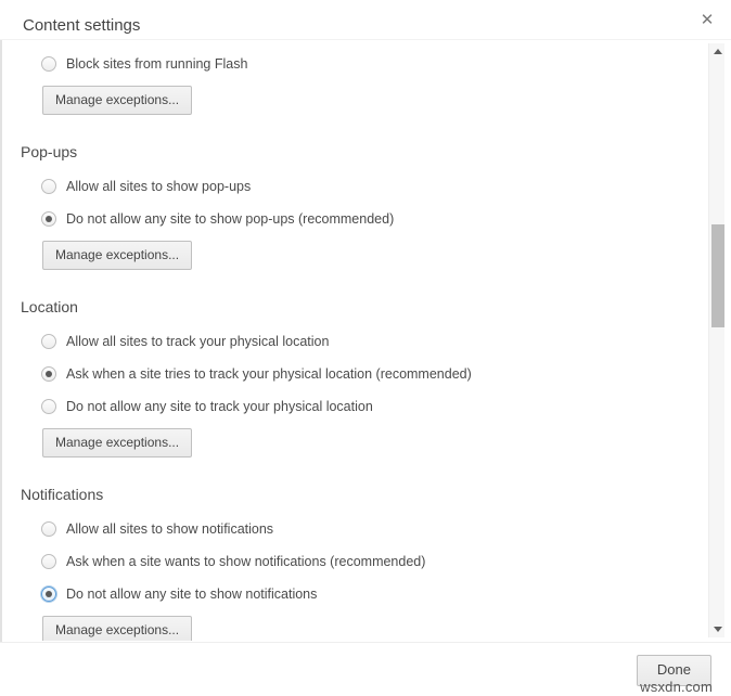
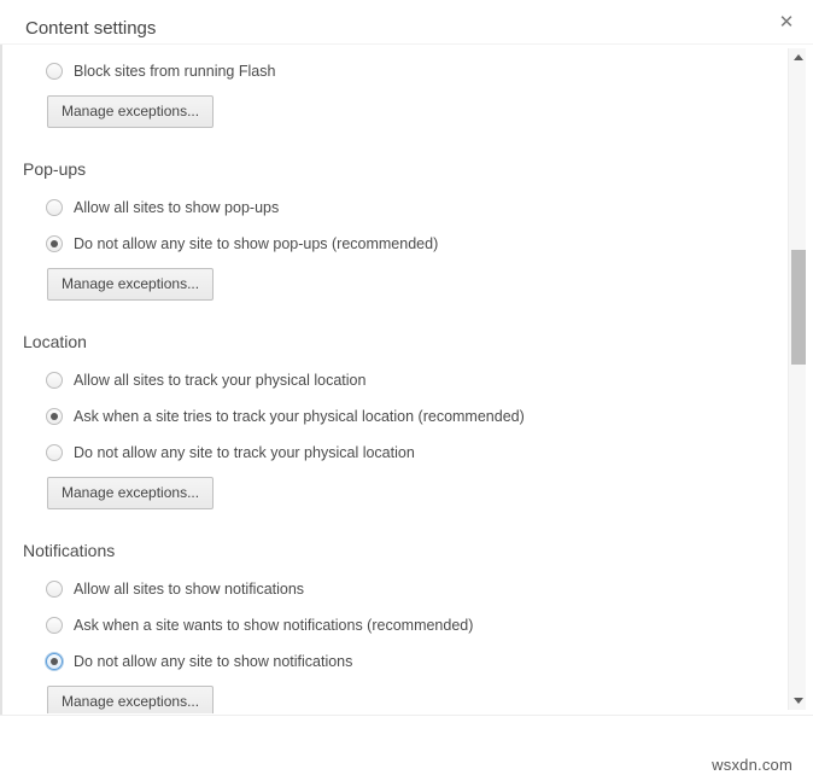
  Content settings
  ✕
  Block sites from running Flash
  Manage exceptions...
  Pop-ups
  Allow all sites to show pop-ups
  Do not allow any site to show pop-ups (recommended)
  Manage exceptions...
  Location
  Allow all sites to track your physical location
  Ask when a site tries to track your physical location (recommended)
  Do not allow any site to track your physical location
  Manage exceptions...
  Notifications
  Allow all sites to show notifications
  Ask when a site wants to show notifications (recommended)
  Do not allow any site to show notifications
  Manage exceptions...
- Done
  wsxdn.com
